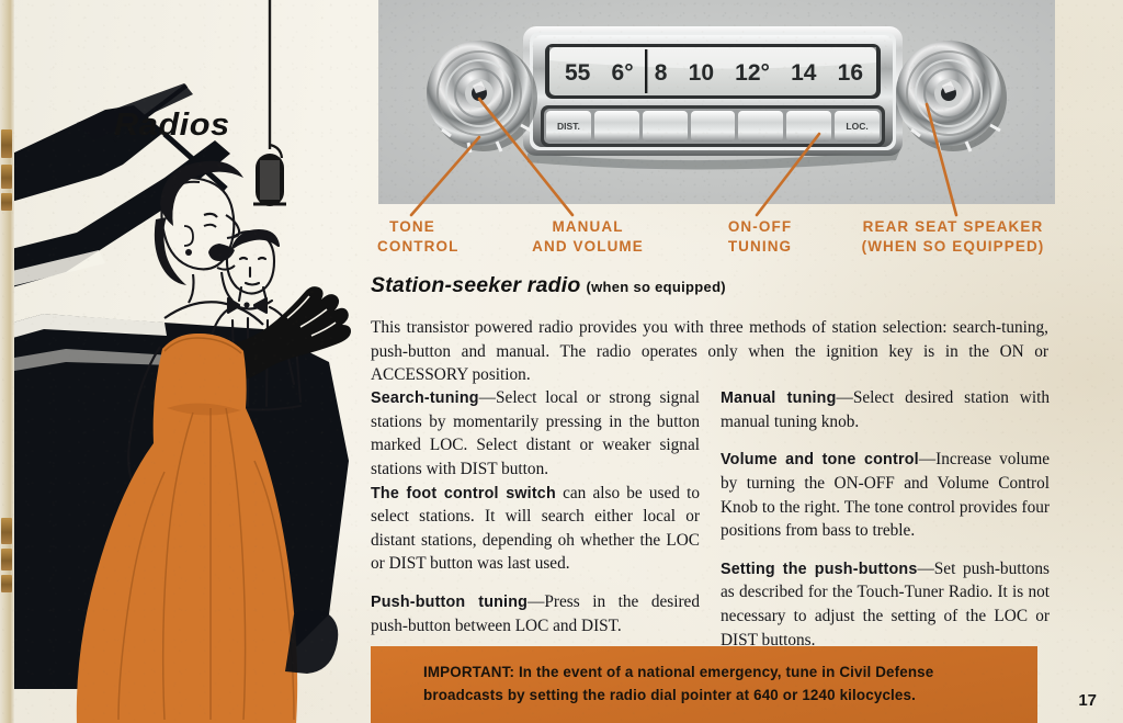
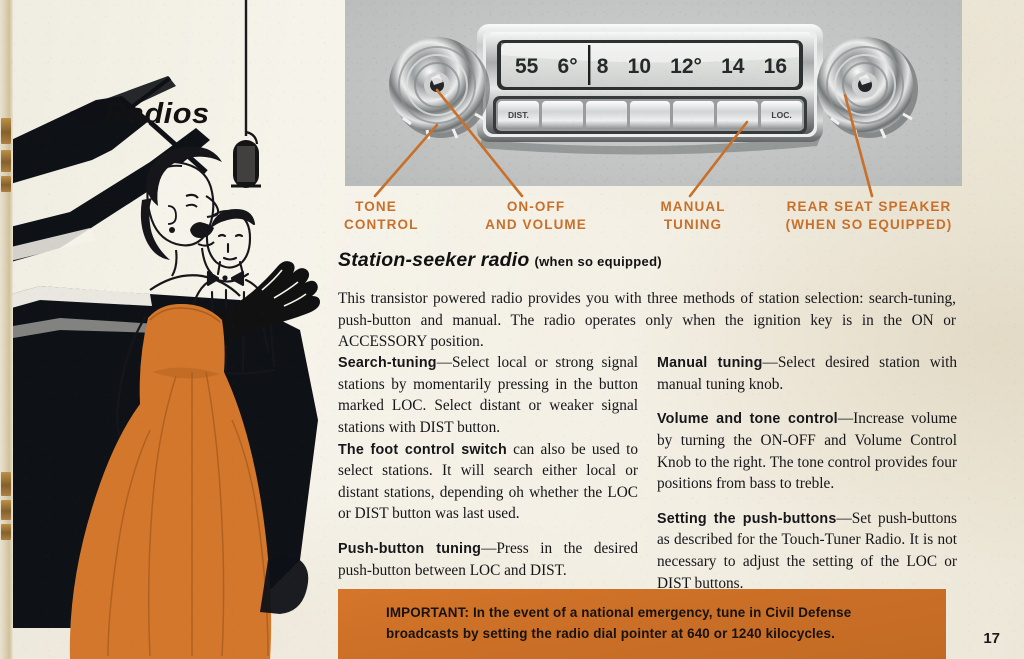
  Radios
  55
  6°
  8
  10
  12°
  14
  16
  DIST.
  LOC.
  TONE
  CONTRO
- MANUAL
+ ON-OFF
  AND VOLUME
- ON-OFF
+ MANUAL
  TUNING
  REAR SEAT SPEAKER
  (WHEN SO EQUIPPED)
  Station-seeker radio (when so equipped)
  This transistor powered radio provides you with three methods of station selection: search-tuning, push-button and manual. The radio operates only when the ignition key is in the ON or ACCESSORY position.
  Search-tuning—Select local or strong signal stations by momentarily pressing in the button marked LOC. Select distant or weaker signal stations with DIST button.
  The foot control switch can also be used to select stations. It will search either local or distant stations, depending oh whether the LOC or DIST button was last used.
  Push-button tuning—Press in the desired push-button between LOC and DIST.
  Manual tuning—Select desired station with manual tuning knob.
  Volume and tone control—Increase volume by turning the ON-OFF and Volume Control Knob to the right. The tone control provides four positions from bass to treble.
  Setting the push-buttons—Set push-buttons as described for the Touch-Tuner Radio. It is not necessary to adjust the setting of the LOC or DIST buttons.
  IMPORTANT: In the event of a national emergency, tune in Civil Defense
  broadcasts by setting the radio dial pointer at 640 or 1240 kilocycles.
  17
